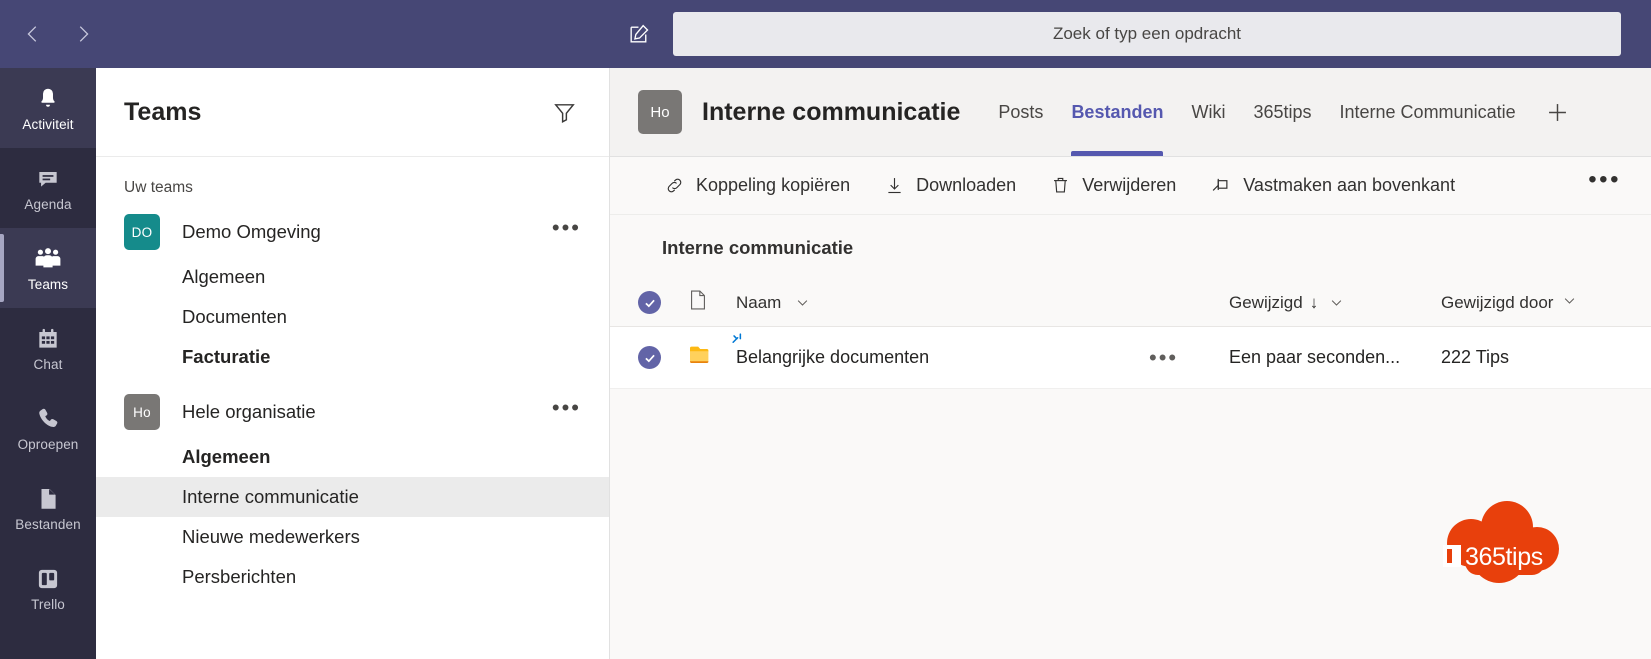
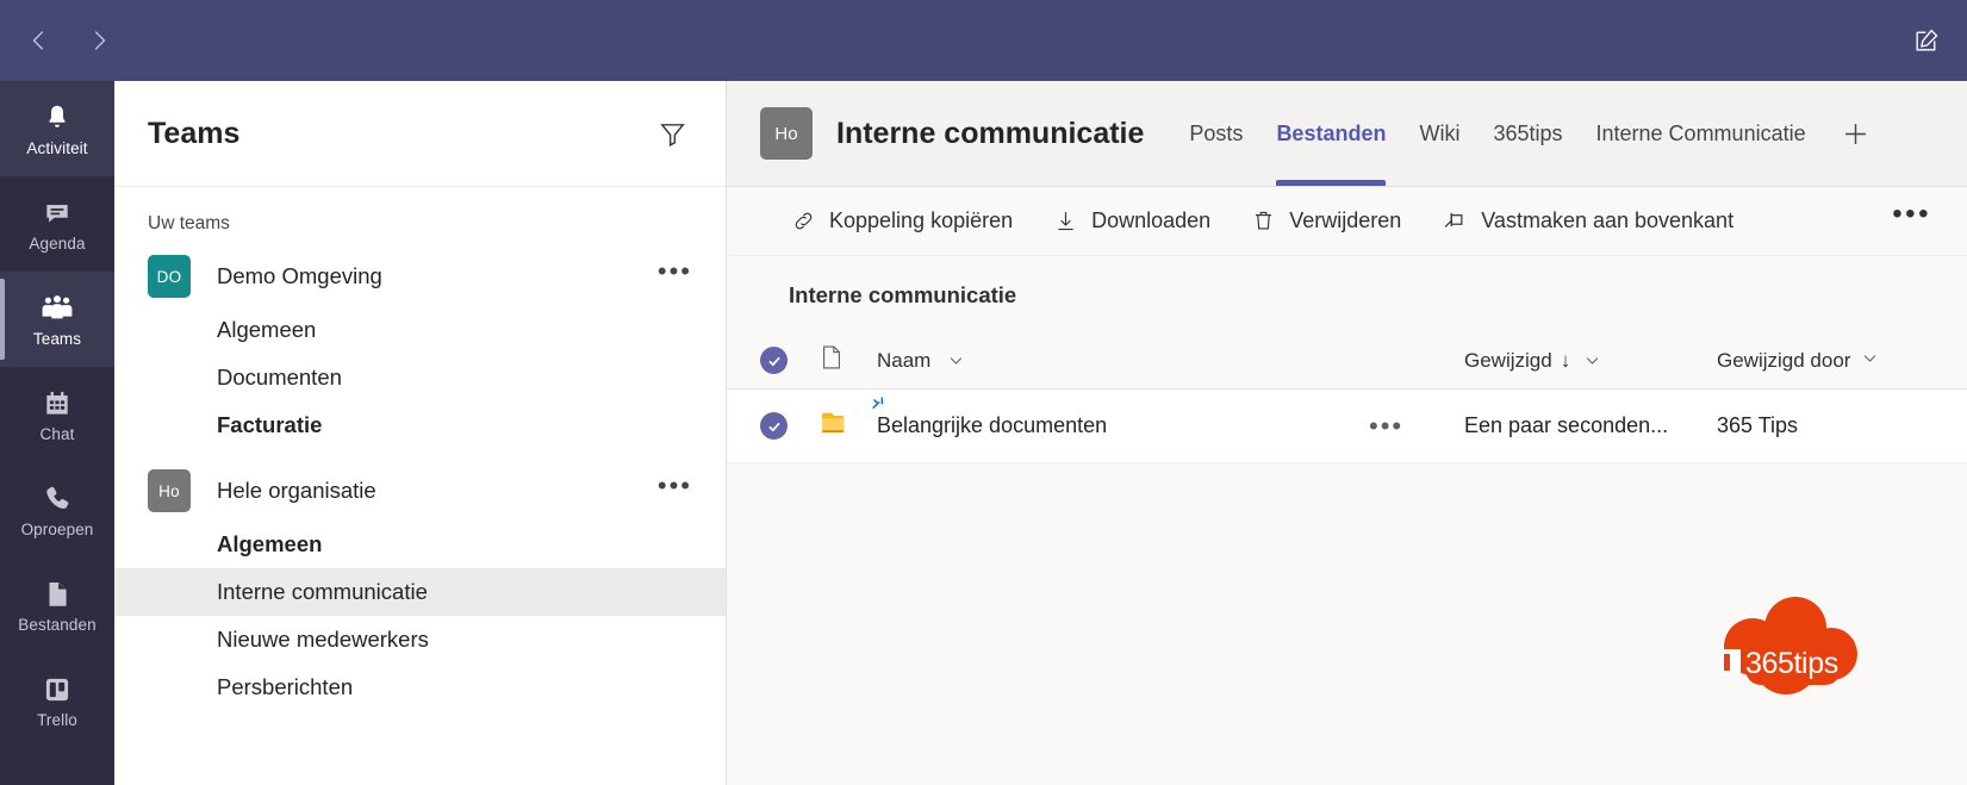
- Zoek of typ een opdracht
  Activiteit
  Agenda
  Teams
  Chat
  Oproepen
  Bestanden
  Trello
  Teams
  Uw teams
  DO
  Demo Omgeving
  •••
  Algemeen
  Documenten
  Facturatie
  Ho
  Hele organisatie
  •••
  Algemeen
  Interne communicatie
  Nieuwe medewerkers
  Persberichten
  Ho
  Interne communicatie
  Posts
  Bestanden
  Wiki
  365tips
  Interne Communicatie
  Koppeling kopiëren
  Downloaden
  Verwijderen
  Vastmaken aan bovenkant
  •••
  Interne communicatie
  Naam
  Gewijzigd
  ↓
  Gewijzigd door
  Belangrijke documenten
  •••
  Een paar seconden...
- 222 Tips
+ 365 Tips
  365tips
